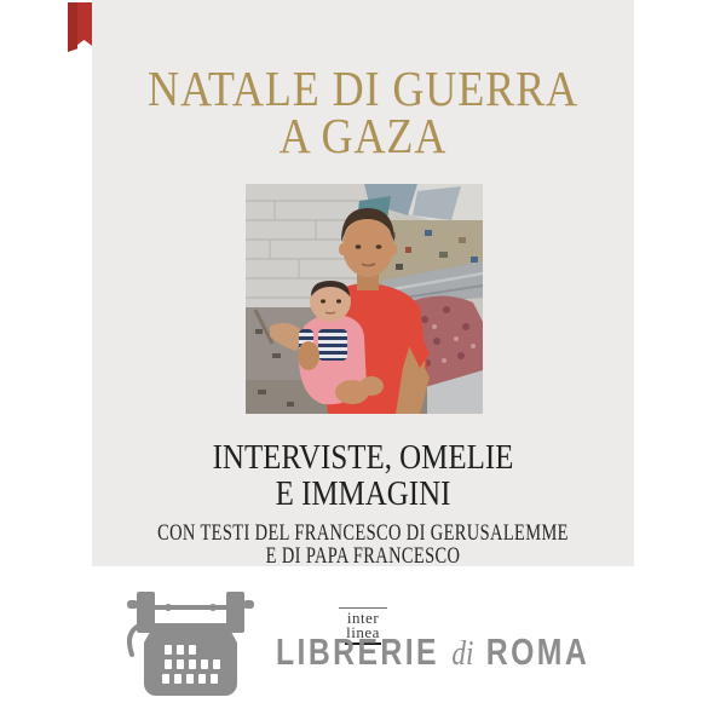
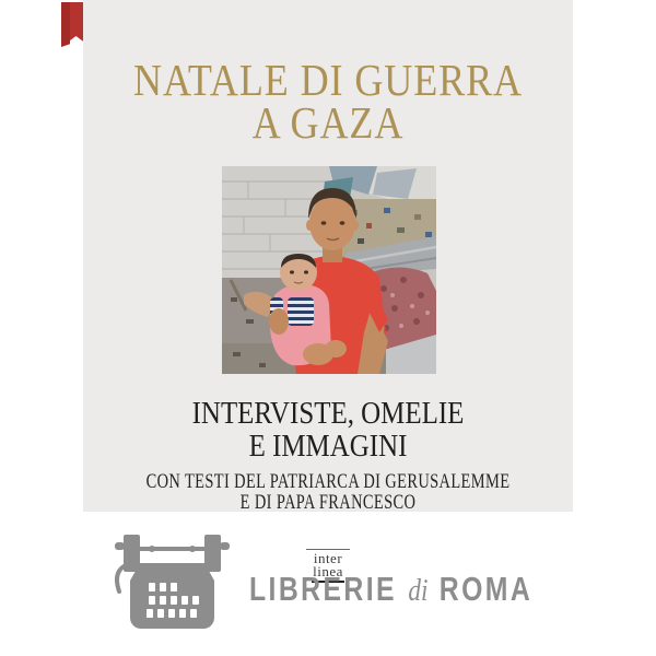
  NATALE DI GUERRA
  A GAZA
  INTERVISTE, OMELIE
  E IMMAGINI
- CON TESTI DEL FRANCESCO DI GERUSALEMME
+ CON TESTI DEL PATRIARCA DI GERUSALEMME
  E DI PAPA FRANCESCO
  inter
  linea
  LIBRERIE di ROMA
